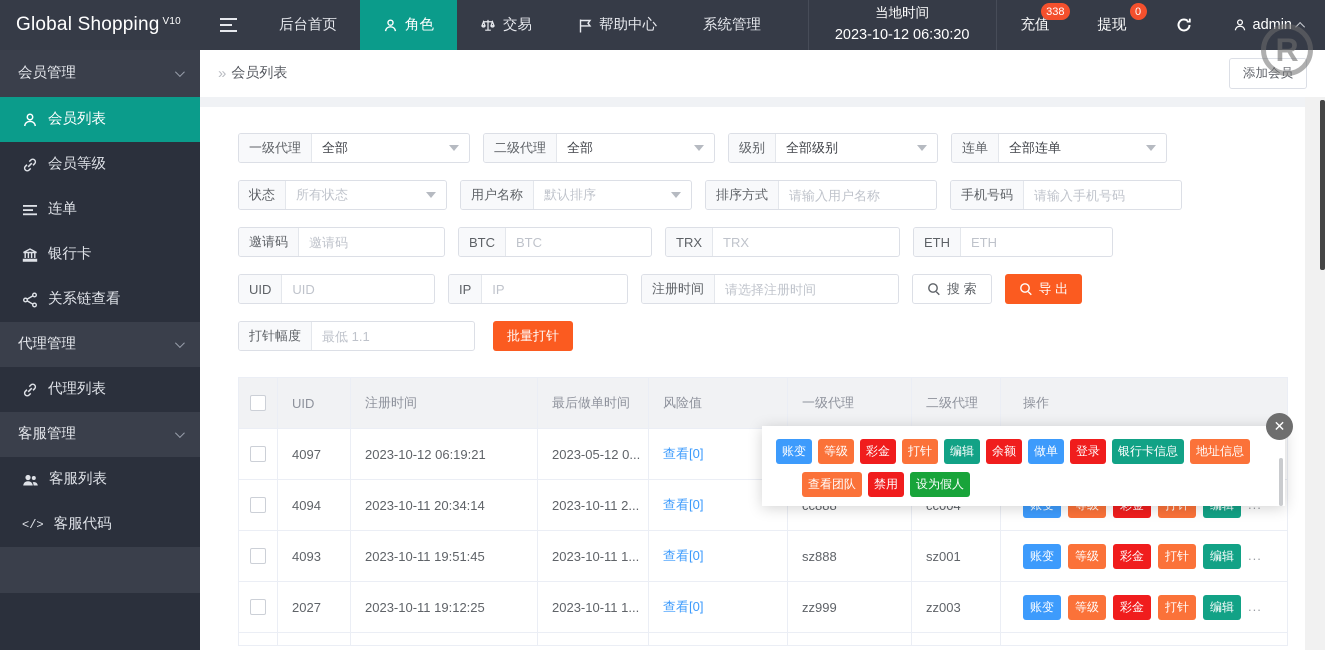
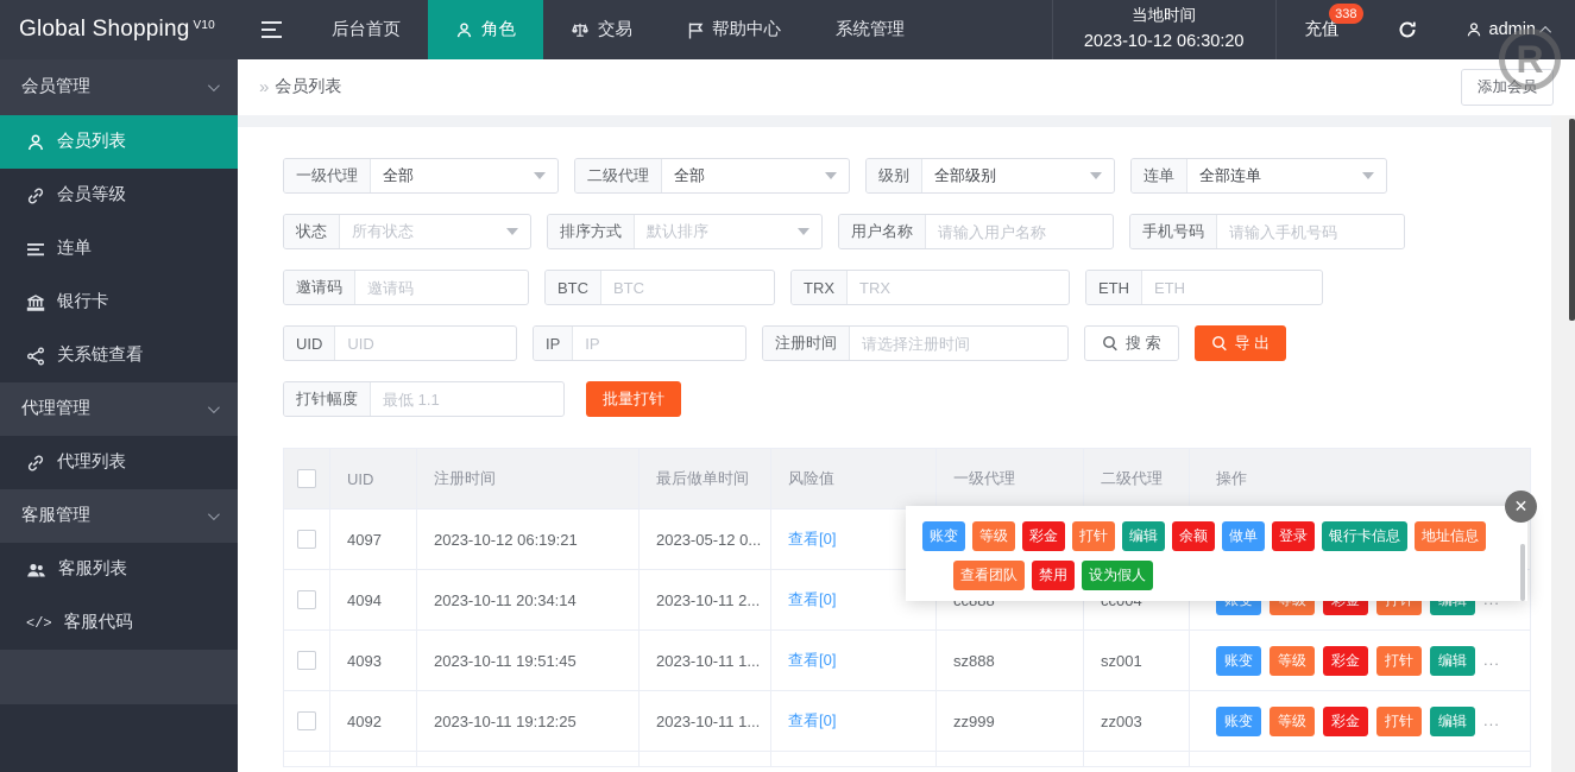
  Global Shopping
  V10
  后台首页
  角色
  交易
  帮助中心
  系统管理
  当地时间
  2023-10-12 06:30:20
  充值
  338
- 提现
- 0
  admin
  R
  会员管理
  会员列表
  会员等级
  连单
  银行卡
  关系链查看
  代理管理
  代理列表
  客服管理
  客服列表
  </>
  客服代码
  »
  会员列表
  添加会员
  一级代理
  全部
  二级代理
  全部
  级别
  全部级别
  连单
  全部连单
  状态
  所有状态
- 用户名称
+ 排序方式
  默认排序
- 排序方式
+ 用户名称
  请输入用户名称
  手机号码
  请输入手机号码
  邀请码
  邀请码
  BTC
  BTC
  TRX
  TRX
  ETH
  ETH
  UID
  UID
  IP
  IP
  注册时间
  请选择注册时间
  搜 索
  导 出
  打针幅度
  最低 1.1
  批量打针
  	UID	注册时间	最后做单时间	风险值	一级代理	二级代理	操作
  	4097	2023-10-12 06:19:21	2023-05-12 0...	查看[0]
  	4093	2023-10-11 19:51:45	2023-10-11 1...	查看[0]	sz888	sz001	账变 等级 彩金 打针 编辑 ...
- 	2027	2023-10-11 19:12:25	2023-10-11 1...	查看[0]	zz999	zz003	账变 等级 彩金 打针 编辑 ...
+ 	4092	2023-10-11 19:12:25	2023-10-11 1...	查看[0]	zz999	zz003	账变 等级 彩金 打针 编辑 ...
  ✕
  账变
  等级
  彩金
  打针
  编辑
  余额
  做单
  登录
  银行卡信息
  地址信息
  查看团队
  禁用
  设为假人
